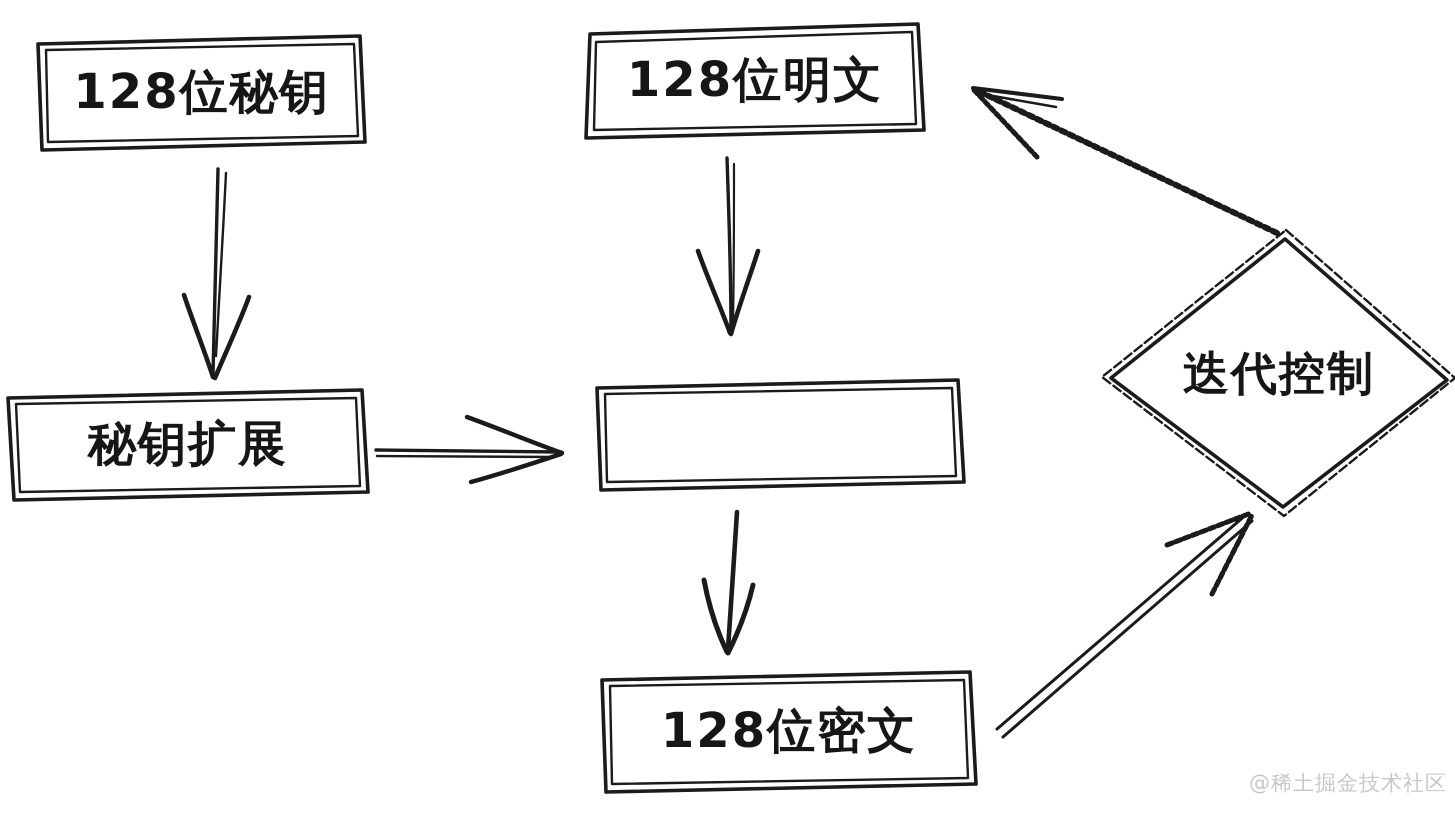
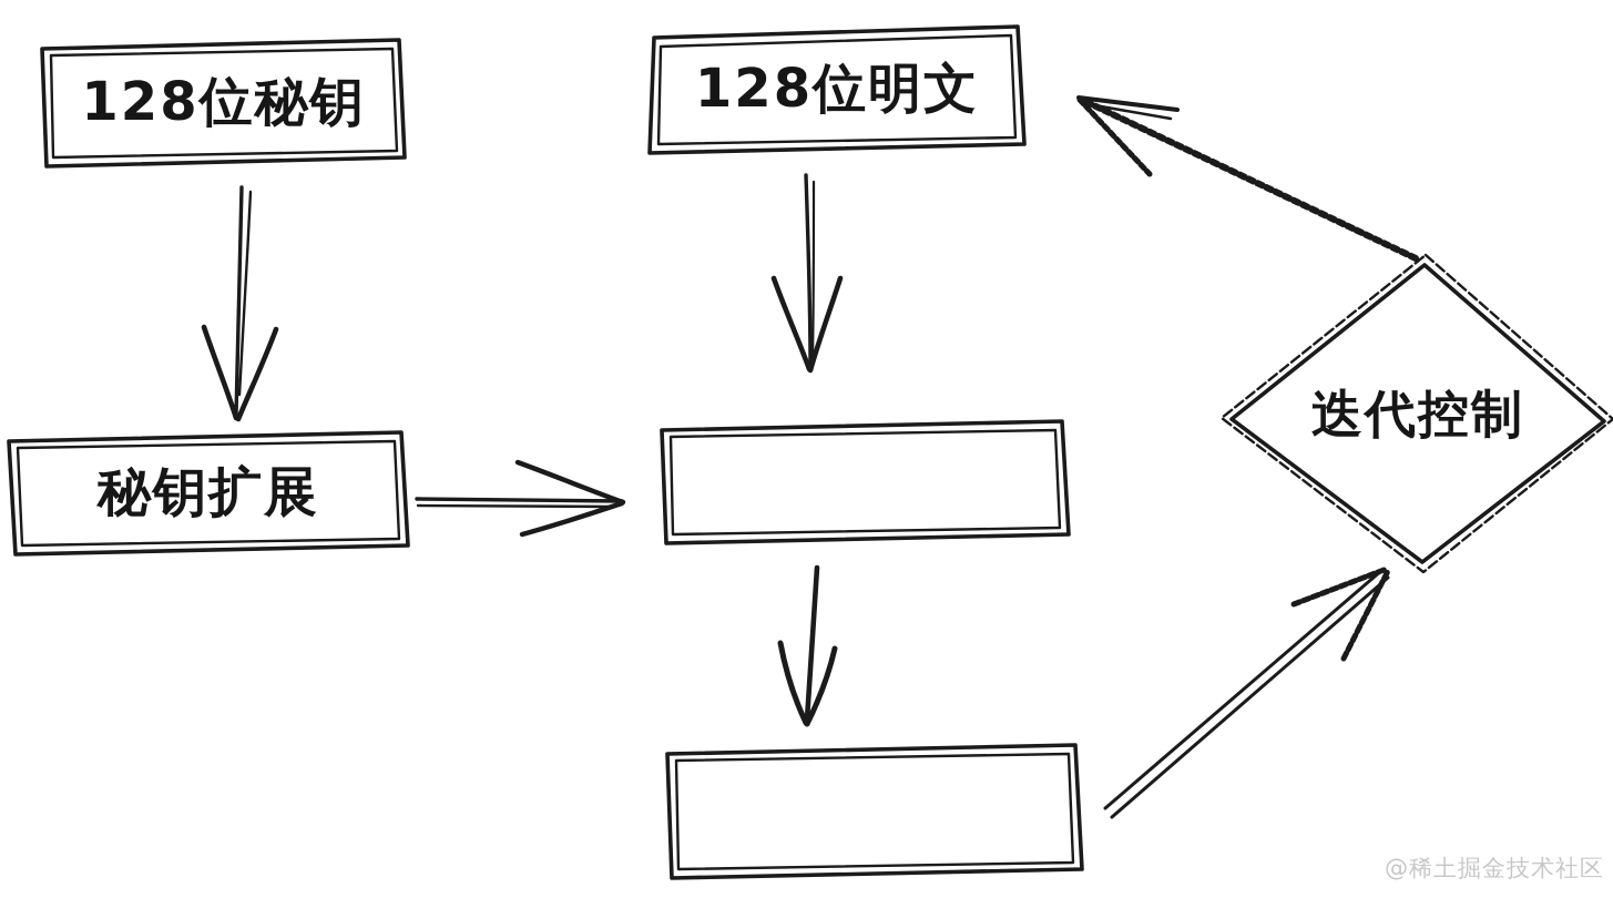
  128位秘钥
  128位明文
  秘钥扩展
- 128位密文
  迭代控制
  @稀土掘金技术社区
